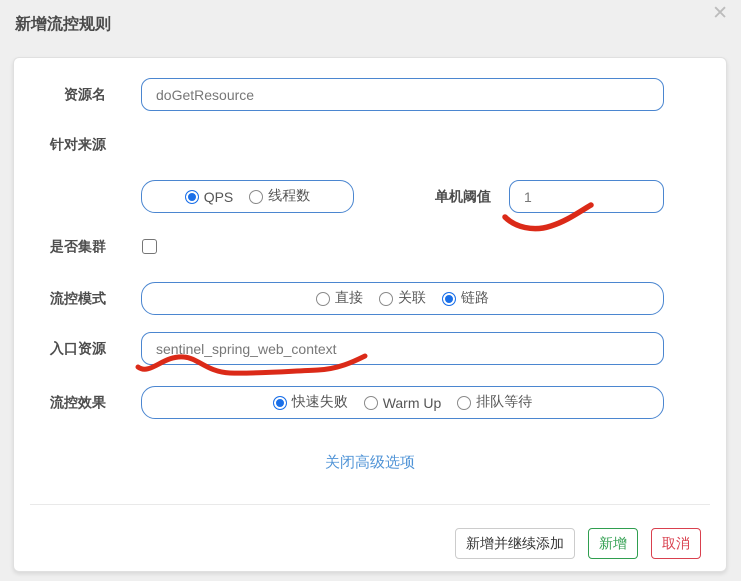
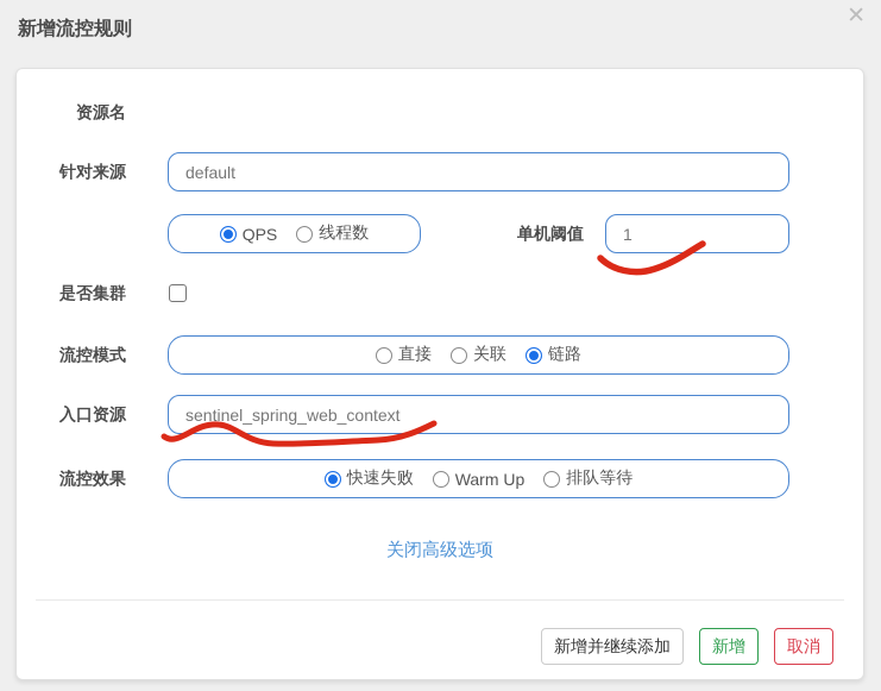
  新增流控规则
  ✕
  资源名
- doGetResource
  针对来源
+ default
  QPS
  线程数
  单机阈值
  1
  是否集群
  流控模式
  直接
  关联
  链路
  入口资源
  sentinel_spring_web_context
  流控效果
  快速失败
  Warm Up
  排队等待
  关闭高级选项
  新增并继续添加
  新增
  取消
